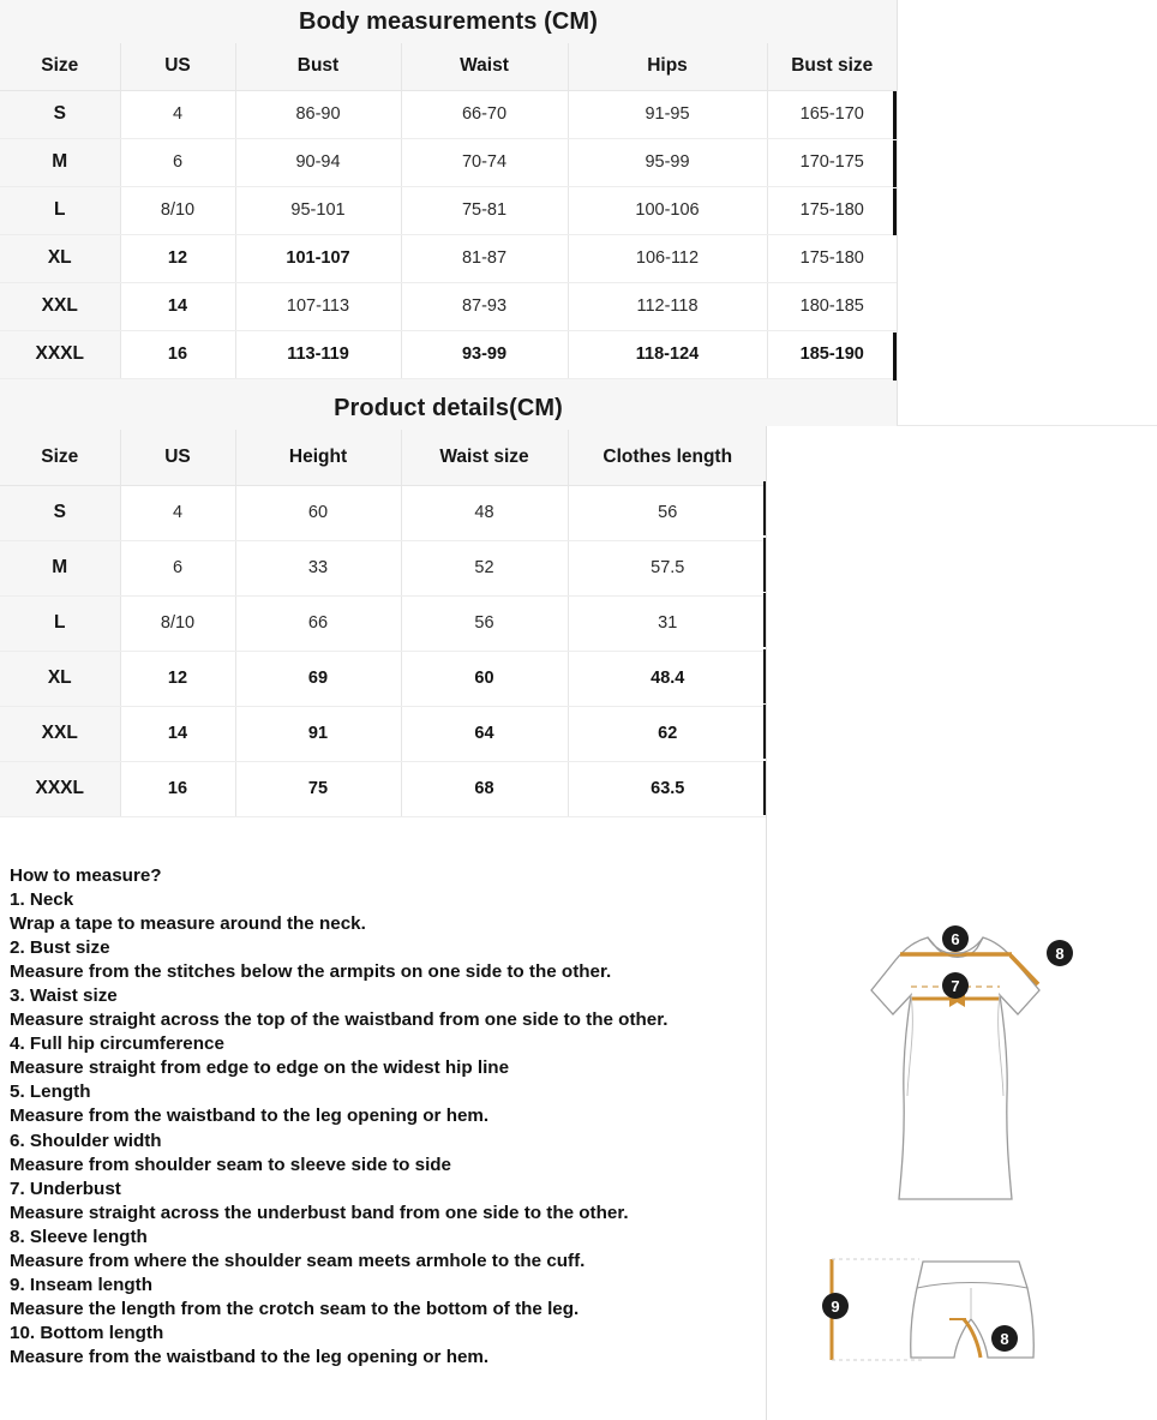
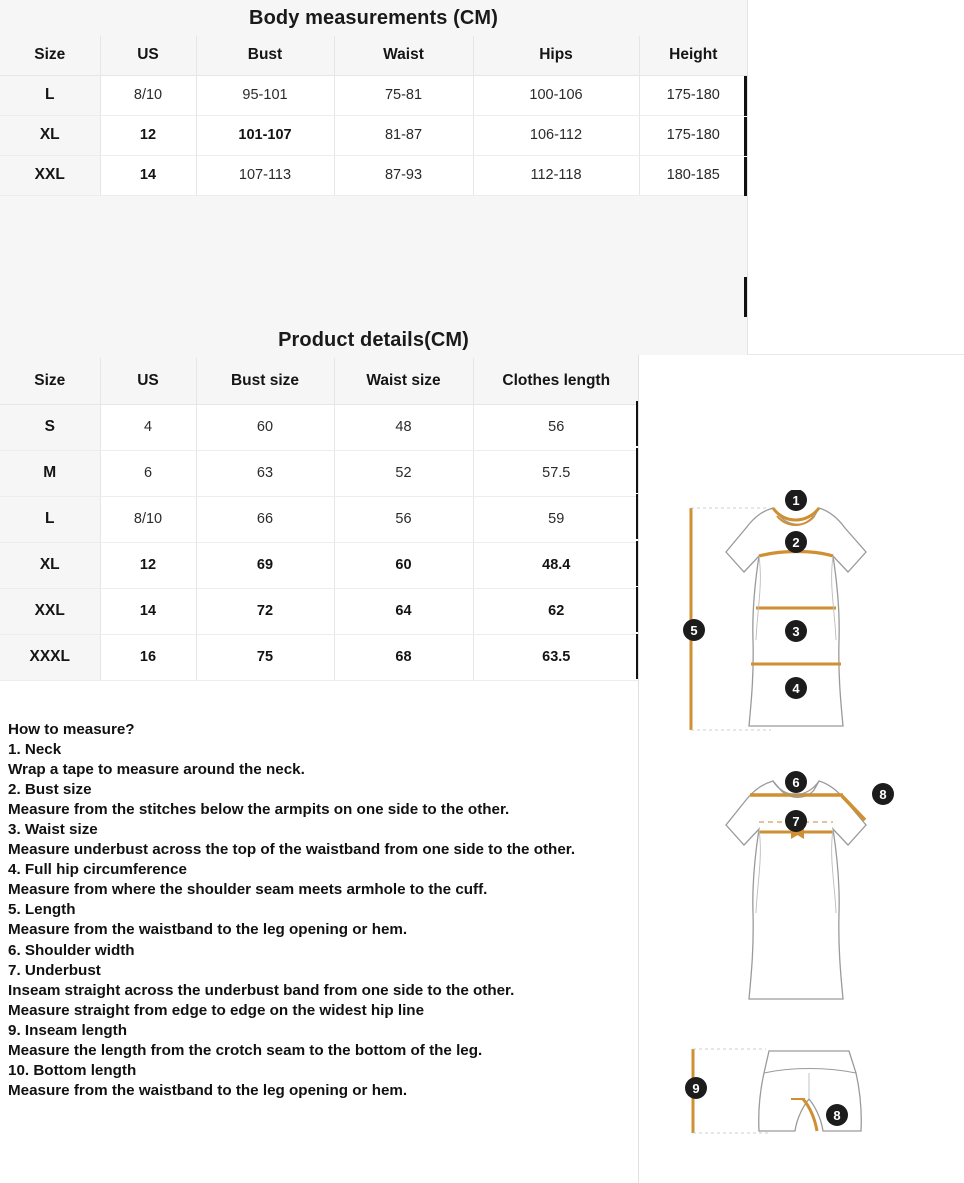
  Body measurements (CM)
- Size	US	Bust	Waist	Hips	Bust size
+ Size	US	Bust	Waist	Hips	Height
- S	4	86-90	66-70	91-95	165-170
- M	6	90-94	70-74	95-99	170-175
  L	8/10	95-101	75-81	100-106	175-180
  XL	12	101-107	81-87	106-112	175-180
  XXL	14	107-113	87-93	112-118	180-185
- XXXL	16	113-119	93-99	118-124	185-190
  Product details(CM)
- Size	US	Height	Waist size	Clothes length
+ Size	US	Bust size	Waist size	Clothes length
  S	4	60	48	56
- M	6	33	52	57.5
+ M	6	63	52	57.5
- L	8/10	66	56	31
+ L	8/10	66	56	59
  XL	12	69	60	48.4
- XXL	14	91	64	62
+ XXL	14	72	64	62
  XXXL	16	75	68	63.5
  How to measure?
  1. Neck
  Wrap a tape to measure around the neck.
  2. Bust size
  Measure from the stitches below the armpits on one side to the other.
  3. Waist size
- Measure straight across the top of the waistband from one side to the other.
+ Measure underbust across the top of the waistband from one side to the other.
  4. Full hip circumference
- Measure straight from edge to edge on the widest hip line
+ Measure from where the shoulder seam meets armhole to the cuff.
  5. Length
  Measure from the waistband to the leg opening or hem.
  6. Shoulder width
- Measure from shoulder seam to sleeve side to side
  7. Underbust
- Measure straight across the underbust band from one side to the other.
+ Inseam straight across the underbust band from one side to the other.
- 8. Sleeve length
- Measure from where the shoulder seam meets armhole to the cuff.
+ Measure straight from edge to edge on the widest hip line
  9. Inseam length
  Measure the length from the crotch seam to the bottom of the leg.
  10. Bottom length
  Measure from the waistband to the leg opening or hem.
+ 1
+ 2
+ 3
+ 4
+ 5
  6
  7
  8
  9
  8
